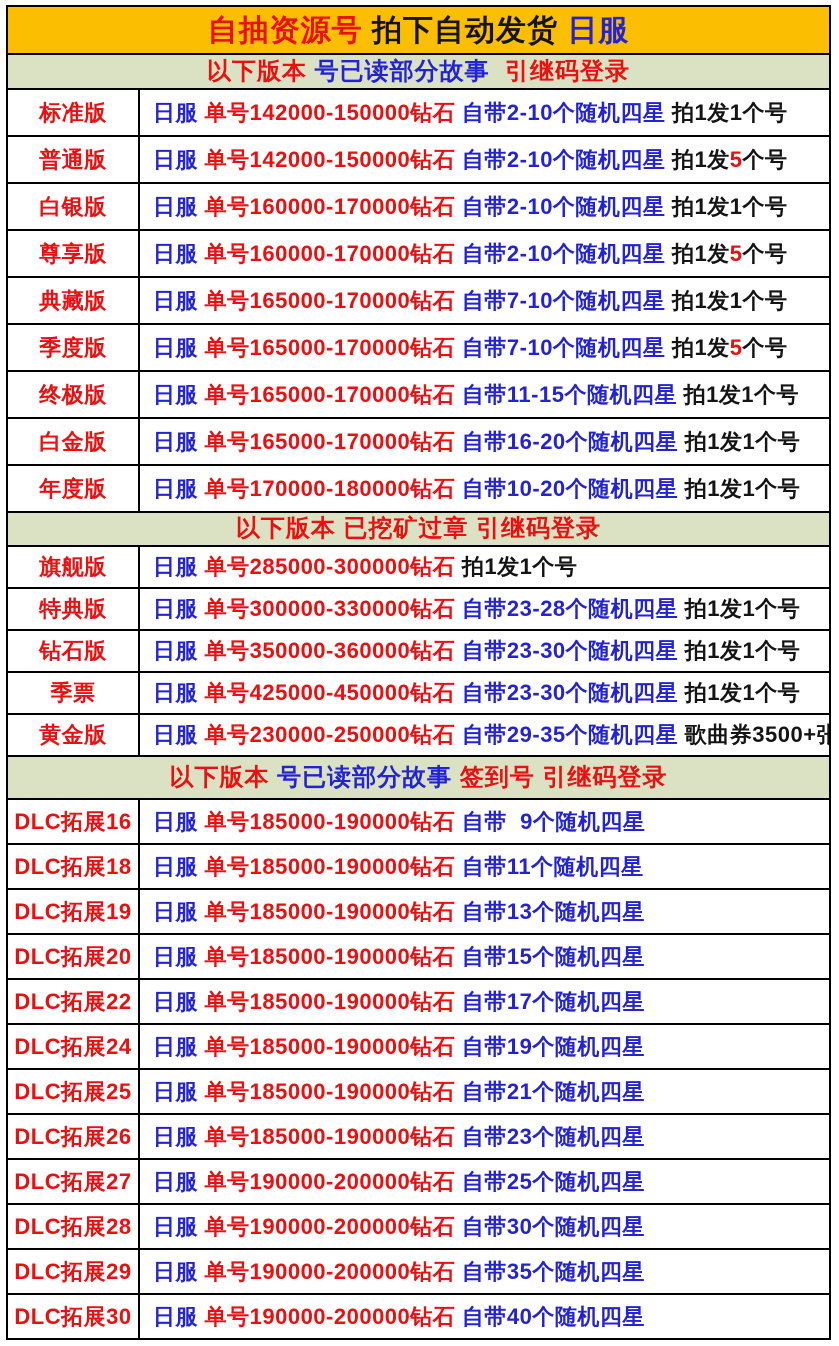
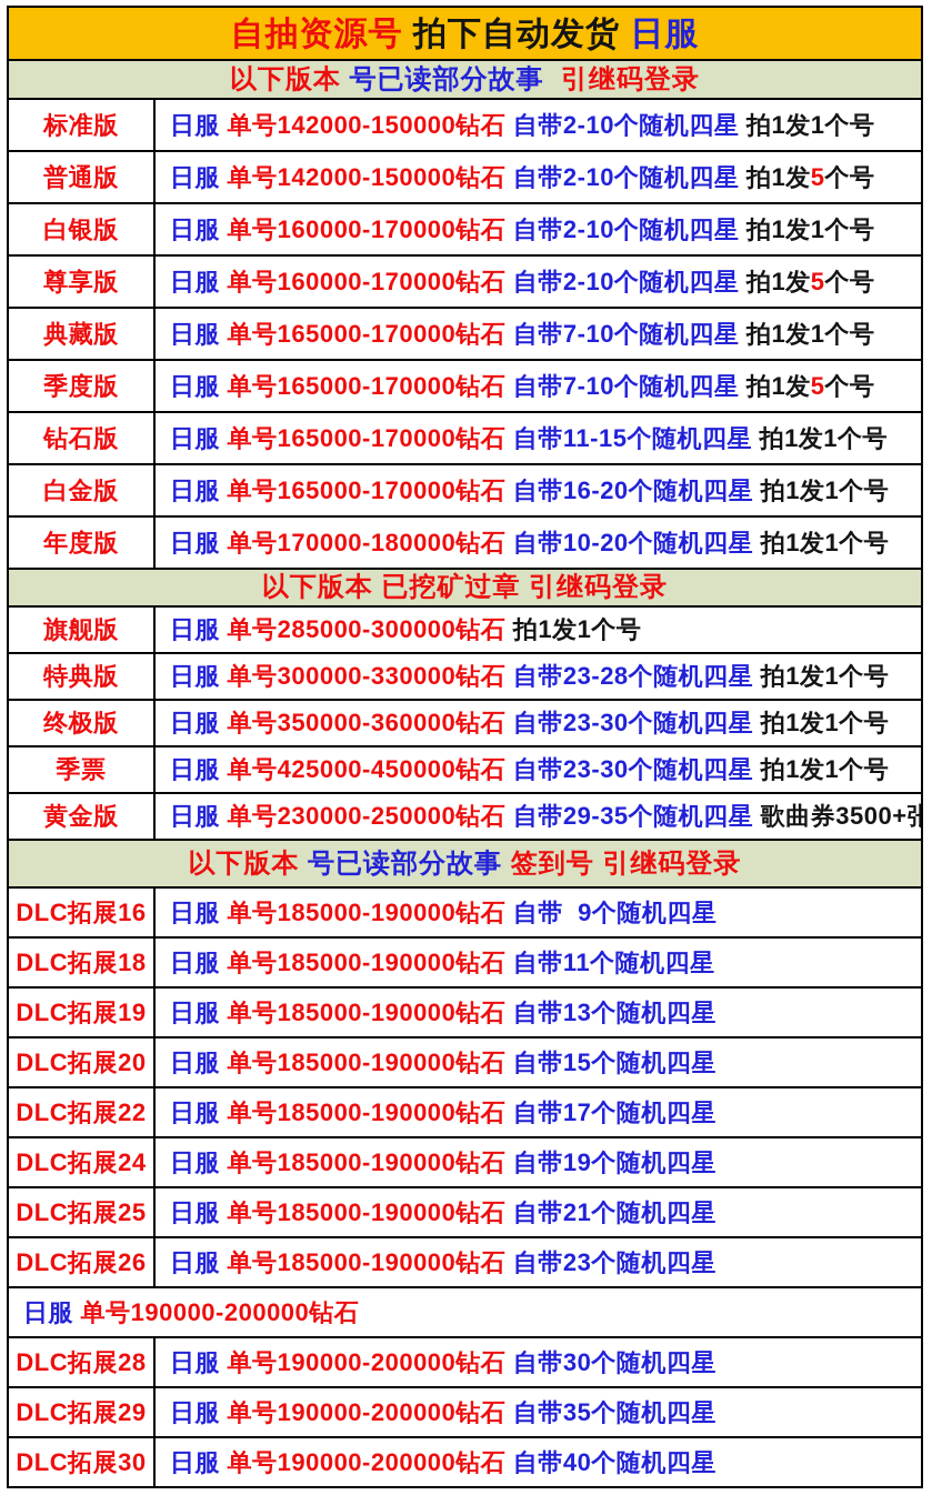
  自抽资源号
  拍下自动发货
  日服
  以下版本
  号已读部分故事
  引继码登录
  标准版
  日服
  单号142000-150000钻石
  自带2-10个随机四星
  拍1发1个号
  普通版
  日服
  单号142000-150000钻石
  自带2-10个随机四星
  拍1发
  5
  个号
  白银版
  日服
  单号160000-170000钻石
  自带2-10个随机四星
  拍1发1个号
  尊享版
  日服
  单号160000-170000钻石
  自带2-10个随机四星
  拍1发
  5
  个号
  典藏版
  日服
  单号165000-170000钻石
  自带7-10个随机四星
  拍1发1个号
  季度版
  日服
  单号165000-170000钻石
  自带7-10个随机四星
  拍1发
  5
  个号
- 终极版
+ 钻石版
  日服
  单号165000-170000钻石
  自带11-15个随机四星
  拍1发1个号
  白金版
  日服
  单号165000-170000钻石
  自带16-20个随机四星
  拍1发1个号
  年度版
  日服
  单号170000-180000钻石
  自带10-20个随机四星
  拍1发1个号
  以下版本
  已挖矿过章
  引继码登录
  旗舰版
  日服
  单号285000-300000钻石
  拍1发1个号
  特典版
  日服
  单号300000-330000钻石
  自带23-28个随机四星
  拍1发1个号
- 钻石版
+ 终极版
  日服
  单号350000-360000钻石
  自带23-30个随机四星
  拍1发1个号
  季票
  日服
  单号425000-450000钻石
  自带23-30个随机四星
  拍1发1个号
  黄金版
  日服
  单号230000-250000钻石
  自带29-35个随机四星
  歌曲券3500+张
  以下版本
  号已读部分故事
  签到号 引继码登录
  DLC拓展16
  日服
  单号185000-190000钻石
  自带 9个随机四星
  DLC拓展18
  日服
  单号185000-190000钻石
  自带11个随机四星
  DLC拓展19
  日服
  单号185000-190000钻石
  自带13个随机四星
  DLC拓展20
  日服
  单号185000-190000钻石
  自带15个随机四星
  DLC拓展22
  日服
  单号185000-190000钻石
  自带17个随机四星
  DLC拓展24
  日服
  单号185000-190000钻石
  自带19个随机四星
  DLC拓展25
  日服
  单号185000-190000钻石
  自带21个随机四星
  DLC拓展26
  日服
  单号185000-190000钻石
  自带23个随机四星
- DLC拓展27
  日服
  单号190000-200000钻石
- 自带25个随机四星
  DLC拓展28
  日服
  单号190000-200000钻石
  自带30个随机四星
  DLC拓展29
  日服
  单号190000-200000钻石
  自带35个随机四星
  DLC拓展30
  日服
  单号190000-200000钻石
  自带40个随机四星
